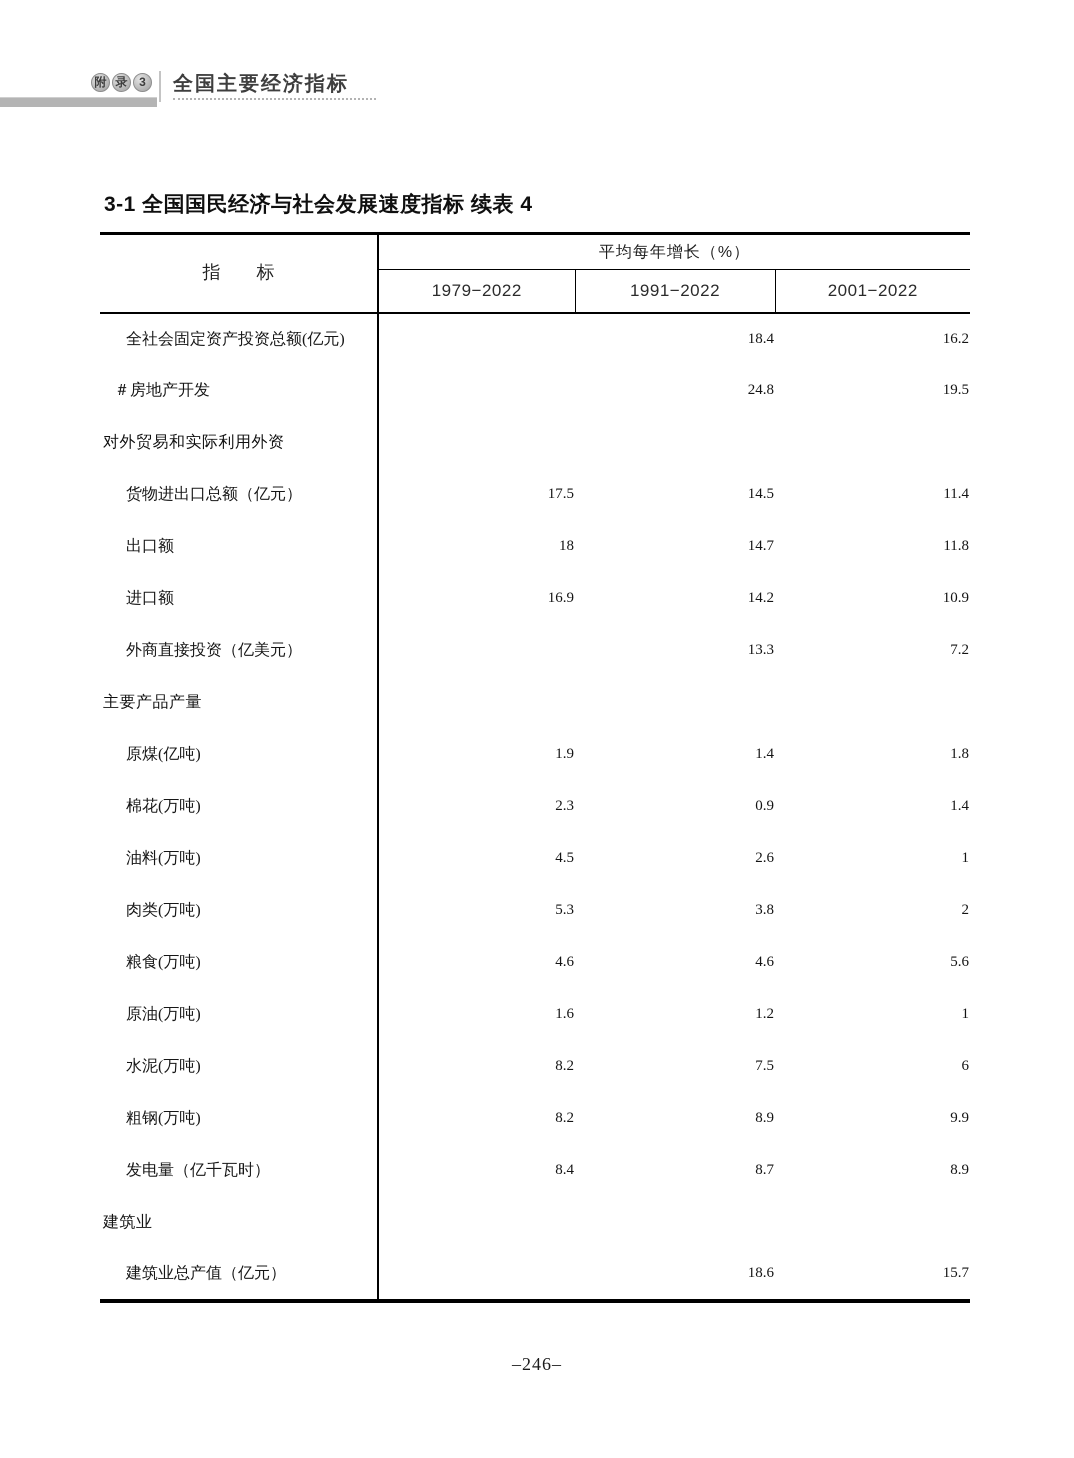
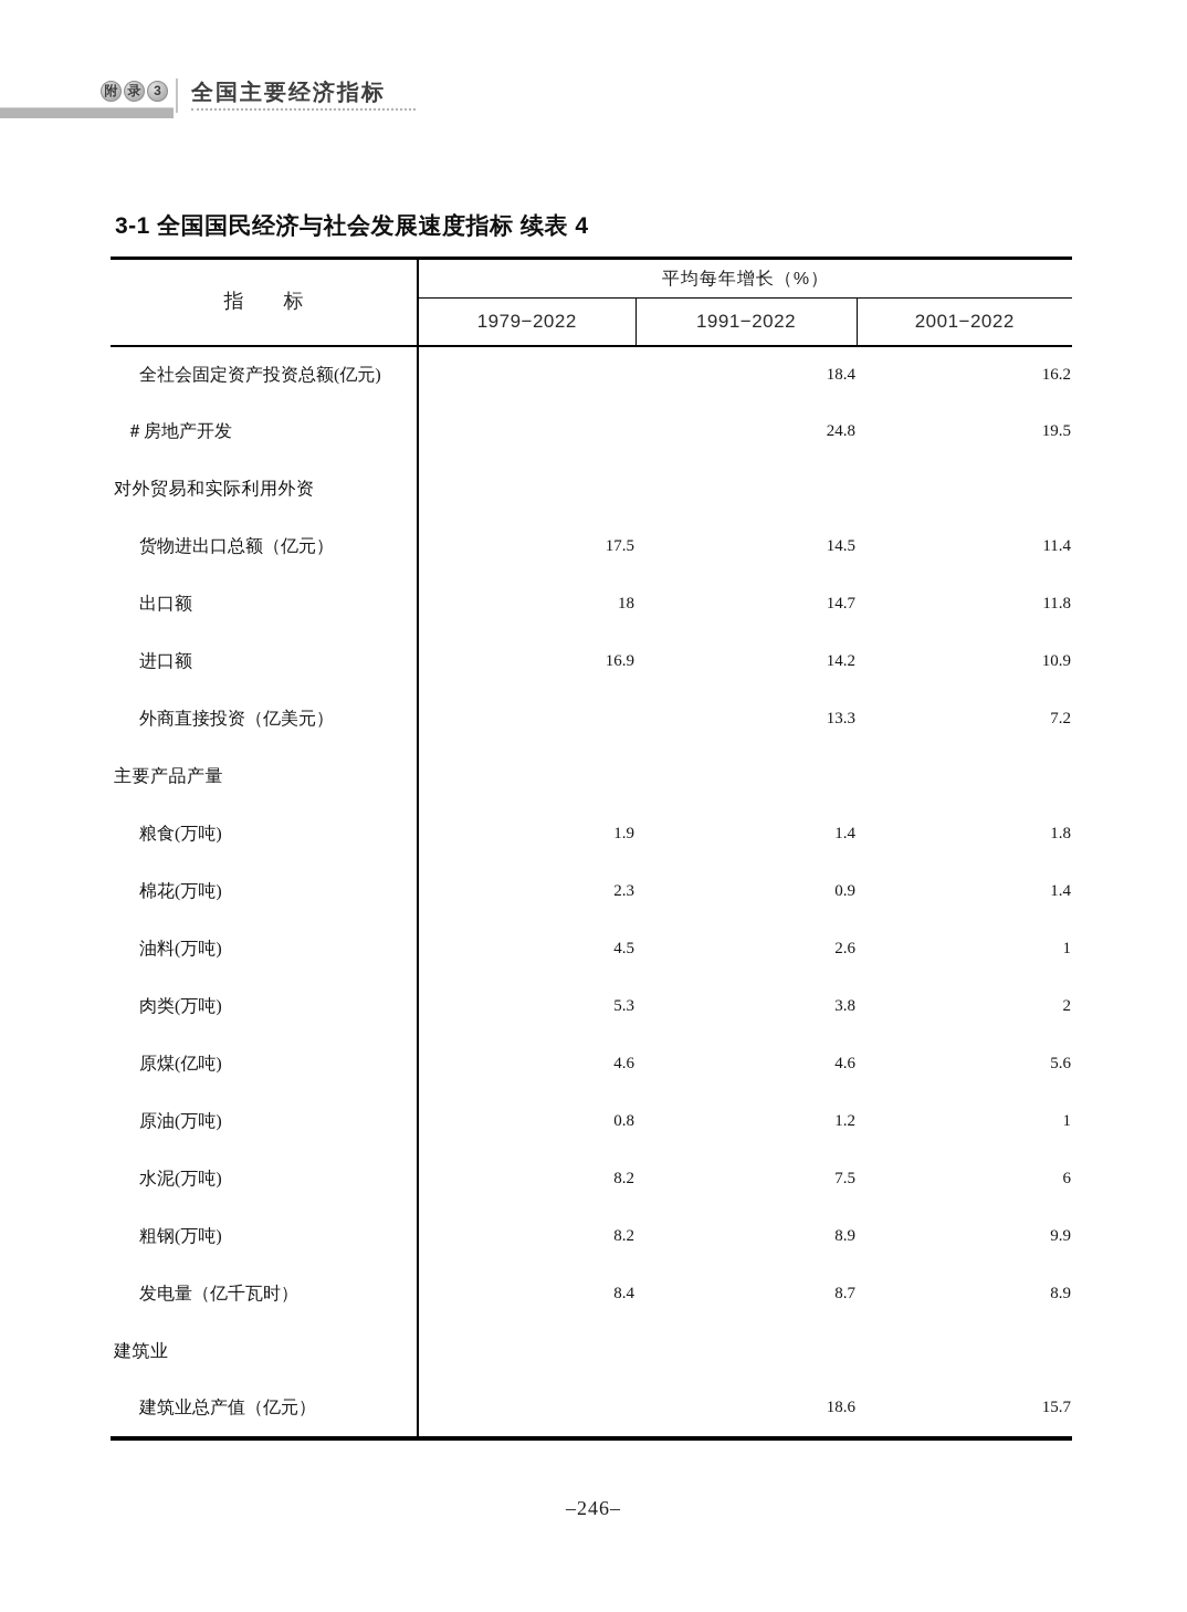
  附
  录
  3
  全国主要经济指标
  3-1 全国国民经济与社会发展速度指标 续表 4
  指 标	平均每年增长（%）
  1979−2022	1991−2022	2001−2022
  全社会固定资产投资总额(亿元)		18.4	16.2
  ＃房地产开发		24.8	19.5
  对外贸易和实际利用外资
  货物进出口总额（亿元）	17.5	14.5	11.4
  出口额	18	14.7	11.8
  进口额	16.9	14.2	10.9
  外商直接投资（亿美元）		13.3	7.2
  主要产品产量
- 原煤(亿吨)	1.9	1.4	1.8
+ 粮食(万吨)	1.9	1.4	1.8
  棉花(万吨)	2.3	0.9	1.4
  油料(万吨)	4.5	2.6	1
  肉类(万吨)	5.3	3.8	2
- 粮食(万吨)	4.6	4.6	5.6
+ 原煤(亿吨)	4.6	4.6	5.6
- 原油(万吨)	1.6	1.2	1
+ 原油(万吨)	0.8	1.2	1
  水泥(万吨)	8.2	7.5	6
  粗钢(万吨)	8.2	8.9	9.9
  发电量（亿千瓦时）	8.4	8.7	8.9
  建筑业
  建筑业总产值（亿元）		18.6	15.7
  –246–
